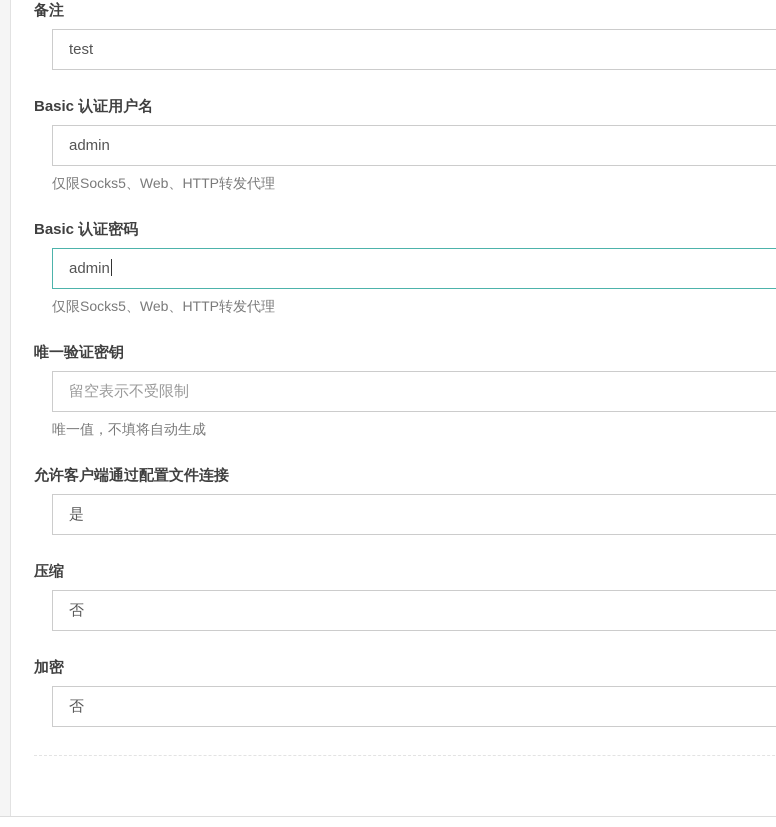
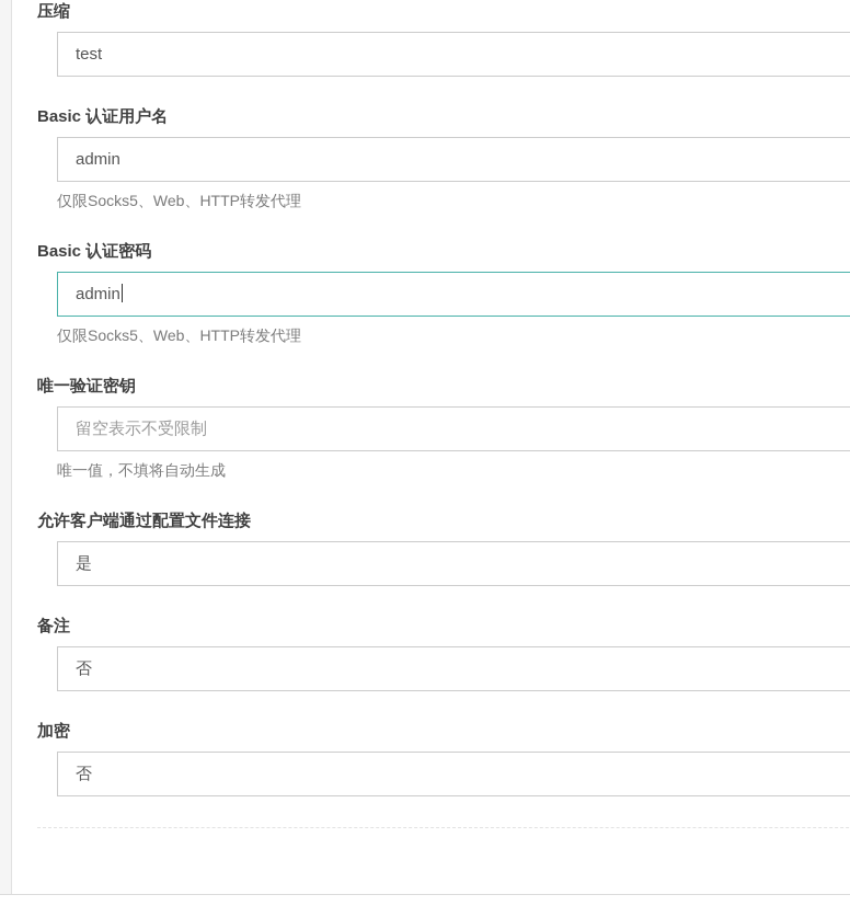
- 备注
+ 压缩
  test
  Basic 认证用户名
  admin
  仅限Socks5、Web、HTTP转发代理
  Basic 认证密码
  admin
  仅限Socks5、Web、HTTP转发代理
  唯一验证密钥
  留空表示不受限制
  唯一值，不填将自动生成
  允许客户端通过配置文件连接
  是
- 压缩
+ 备注
  否
  加密
  否
